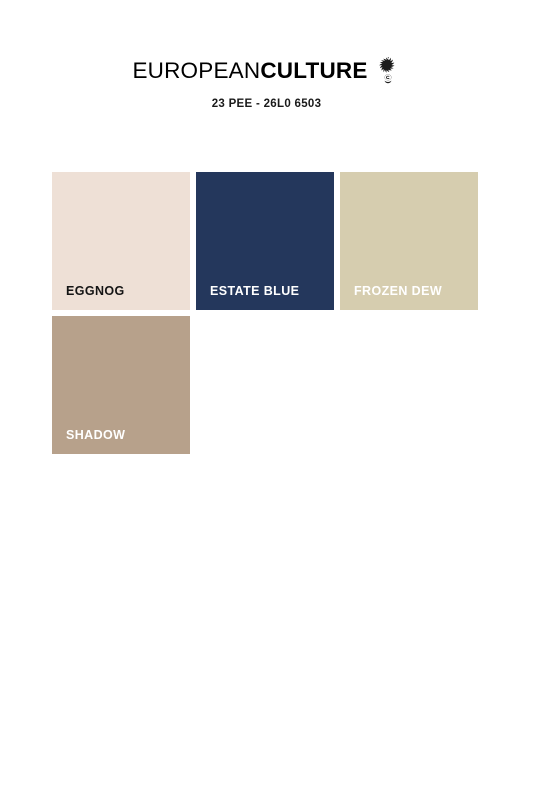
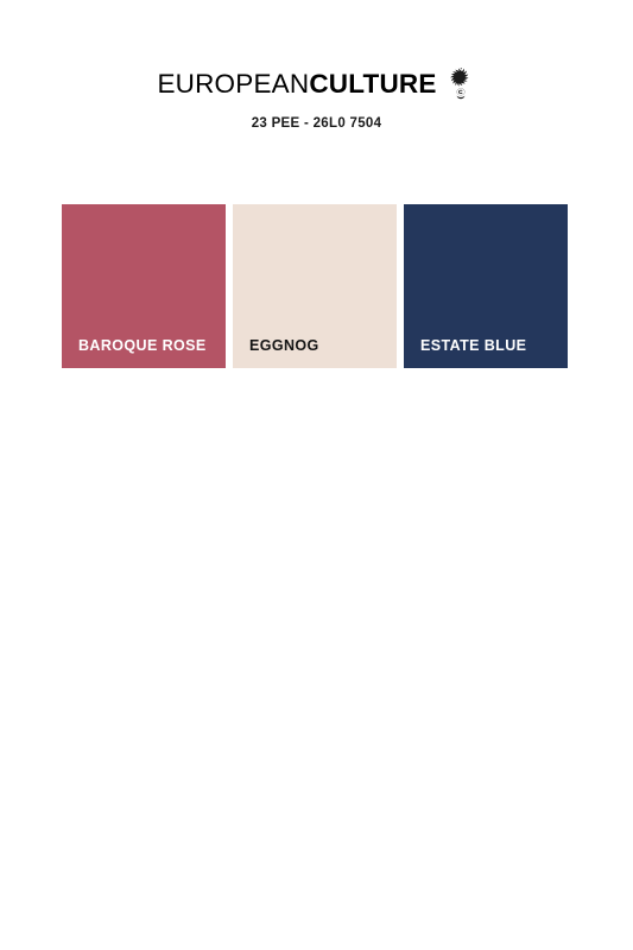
  EUROPEANCULTURE
- 23 PEE - 26L0 6503
+ 23 PEE - 26L0 7504
+ BAROQUE ROSE
  EGGNOG
  ESTATE BLUE
- FROZEN DEW
- SHADOW
